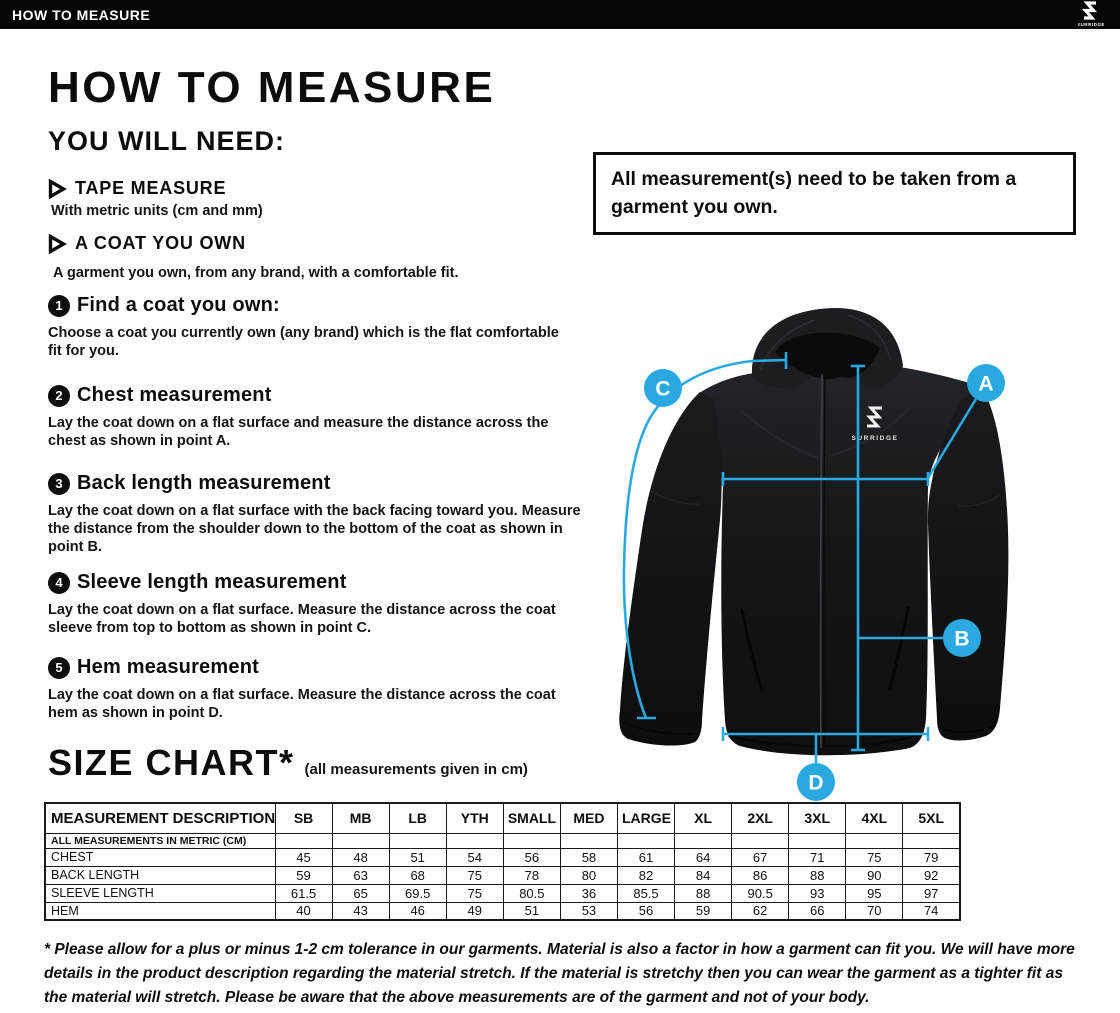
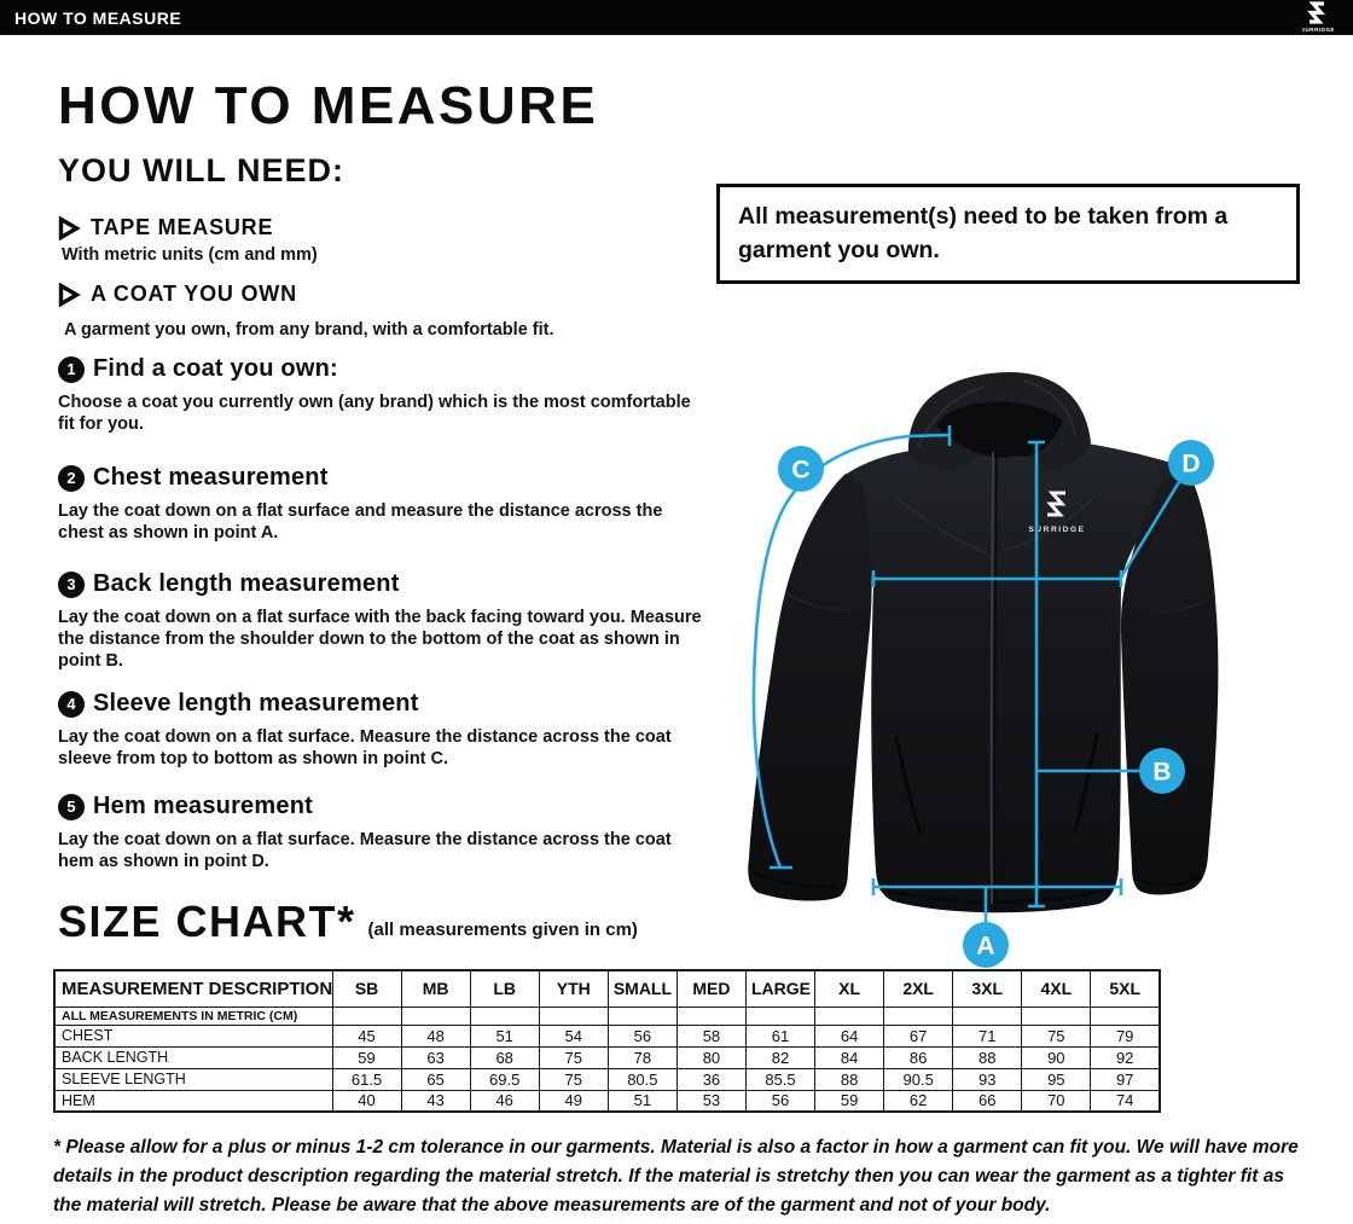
  HOW TO MEASURE
  HOW TO MEASURE
  YOU WILL NEED:
  TAPE MEASURE
  With metric units (cm and mm)
  A COAT YOU OWN
  A garment you own, from any brand, with a comfortable fit.
  1
  Find a coat you own:
- Choose a coat you currently own (any brand) which is the flat comfortable fit for you.
+ Choose a coat you currently own (any brand) which is the most comfortable fit for you.
  2
  Chest measurement
  Lay the coat down on a flat surface and measure the distance across the chest as shown in point A.
  3
  Back length measurement
  Lay the coat down on a flat surface with the back facing toward you. Measure the distance from the shoulder down to the bottom of the coat as shown in point B.
  4
  Sleeve length measurement
  Lay the coat down on a flat surface. Measure the distance across the coat sleeve from top to bottom as shown in point C.
  5
  Hem measurement
  Lay the coat down on a flat surface. Measure the distance across the coat hem as shown in point D.
  All measurement(s) need to be taken from a garment you own.
- A
+ D
  B
  C
- D
+ A
  SIZE CHART*
  (all measurements given in cm)
  MEASUREMENT DESCRIPTION	SB	MB	LB	YTH	SMALL	MED	LARGE	XL	2XL	3XL	4XL	5XL
  ALL MEASUREMENTS IN METRIC (CM)
  CHEST	45	48	51	54	56	58	61	64	67	71	75	79
  BACK LENGTH	59	63	68	75	78	80	82	84	86	88	90	92
  SLEEVE LENGTH	61.5	65	69.5	75	80.5	36	85.5	88	90.5	93	95	97
  HEM	40	43	46	49	51	53	56	59	62	66	70	74
  * Please allow for a plus or minus 1-2 cm tolerance in our garments. Material is also a factor in how a garment can fit you. We will have more details in the product description regarding the material stretch. If the material is stretchy then you can wear the garment as a tighter fit as the material will stretch. Please be aware that the above measurements are of the garment and not of your body.
